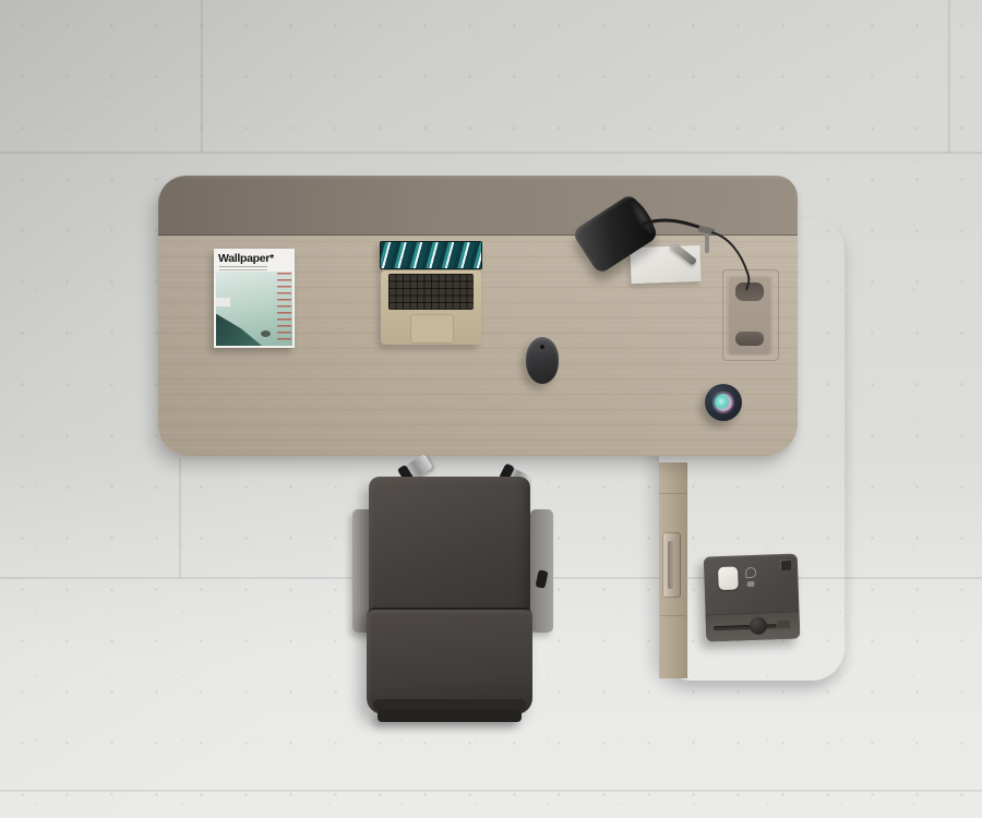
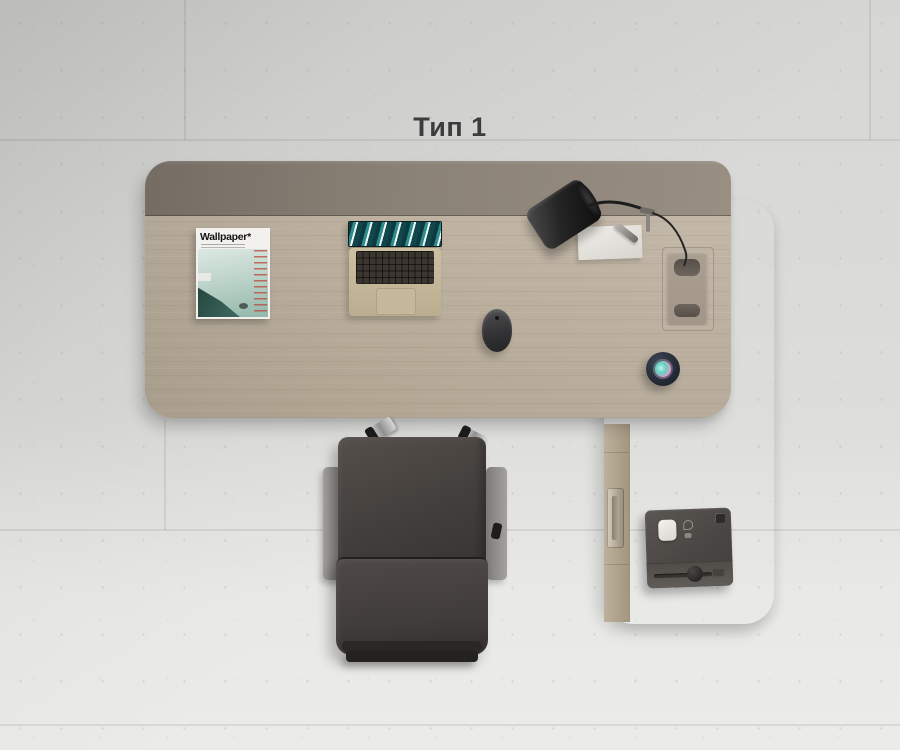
+ Тип 1
  Wallpaper*
